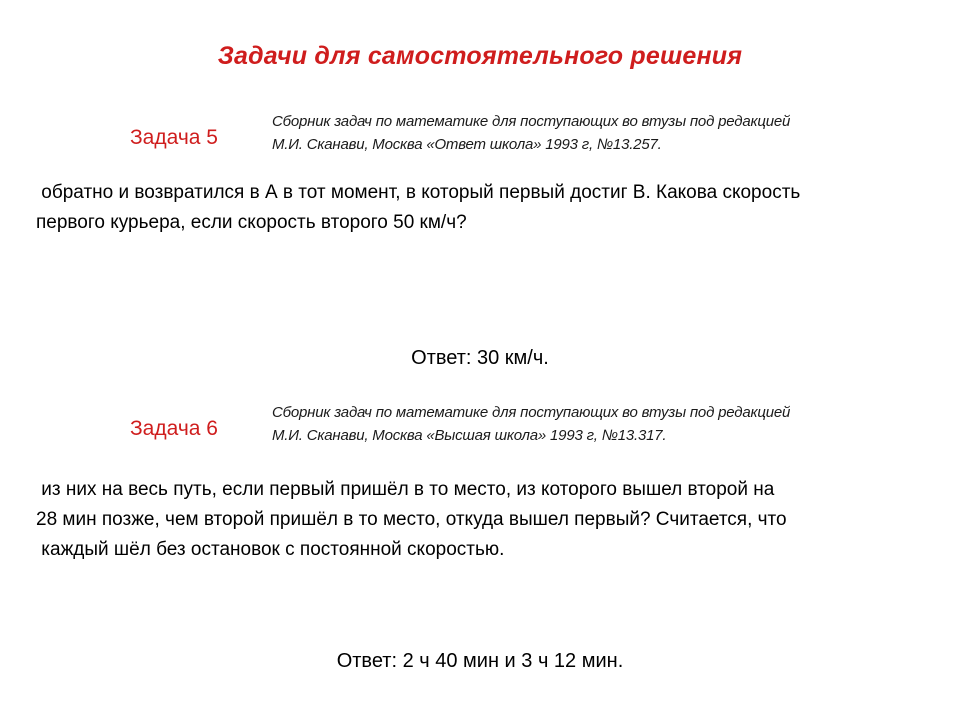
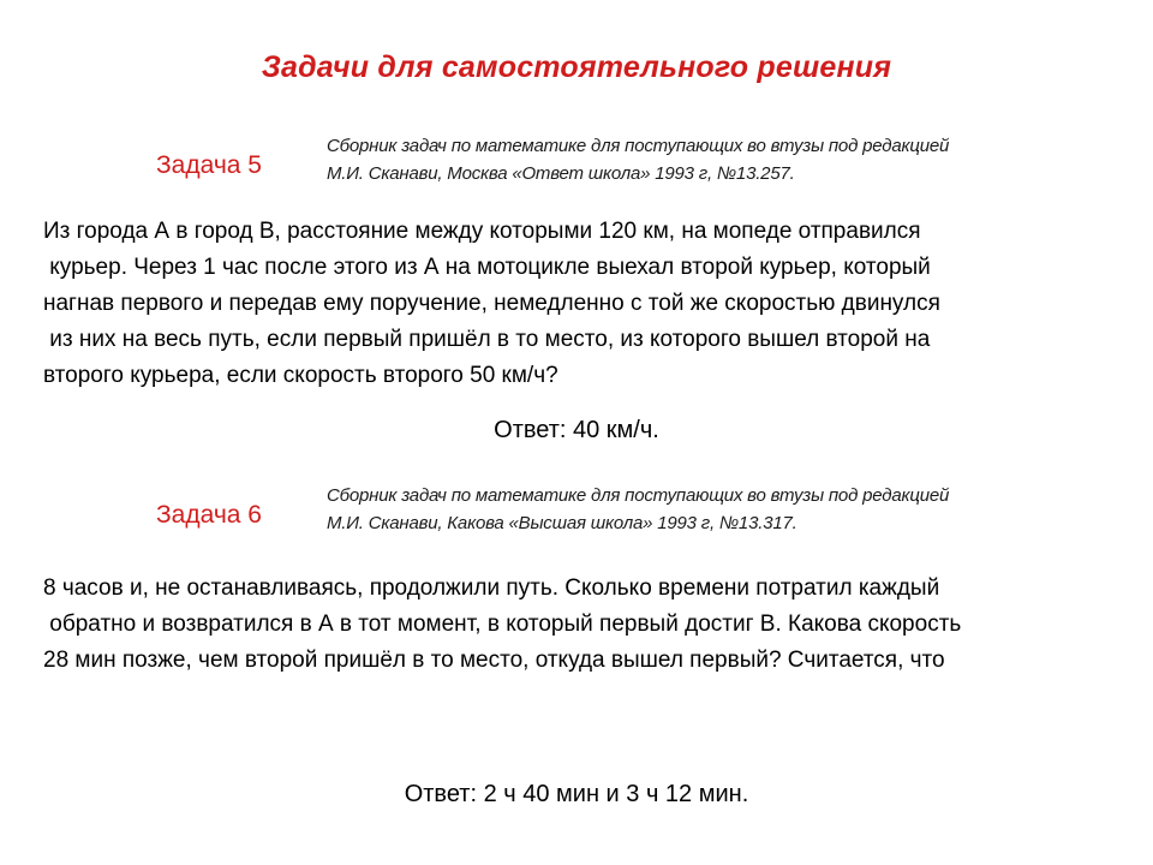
  Задачи для самостоятельного решения
  Задача 5
  Сборник задач по математике для поступающих во втузы под редакцией
  М.И. Сканави, Москва «Ответ школа» 1993 г, №13.257.
+ Из города А в город В, расстояние между которыми 120 км, на мопеде отправился
+ курьер. Через 1 час после этого из А на мотоцикле выехал второй курьер, который
+ нагнав первого и передав ему поручение, немедленно с той же скоростью двинулся
- обратно и возвратился в А в тот момент, в который первый достиг В. Какова скорость
+ из них на весь путь, если первый пришёл в то место, из которого вышел второй на
- первого курьера, если скорость второго 50 км/ч?
+ второго курьера, если скорость второго 50 км/ч?
- Ответ: 30 км/ч.
+ Ответ: 40 км/ч.
  Задача 6
  Сборник задач по математике для поступающих во втузы под редакцией
- М.И. Сканави, Москва «Высшая школа» 1993 г, №13.317.
+ М.И. Сканави, Какова «Высшая школа» 1993 г, №13.317.
+ 8 часов и, не останавливаясь, продолжили путь. Сколько времени потратил каждый
- из них на весь путь, если первый пришёл в то место, из которого вышел второй на
+ обратно и возвратился в А в тот момент, в который первый достиг В. Какова скорость
  28 мин позже, чем второй пришёл в то место, откуда вышел первый? Считается, что
- каждый шёл без остановок с постоянной скоростью.
  Ответ: 2 ч 40 мин и 3 ч 12 мин.
